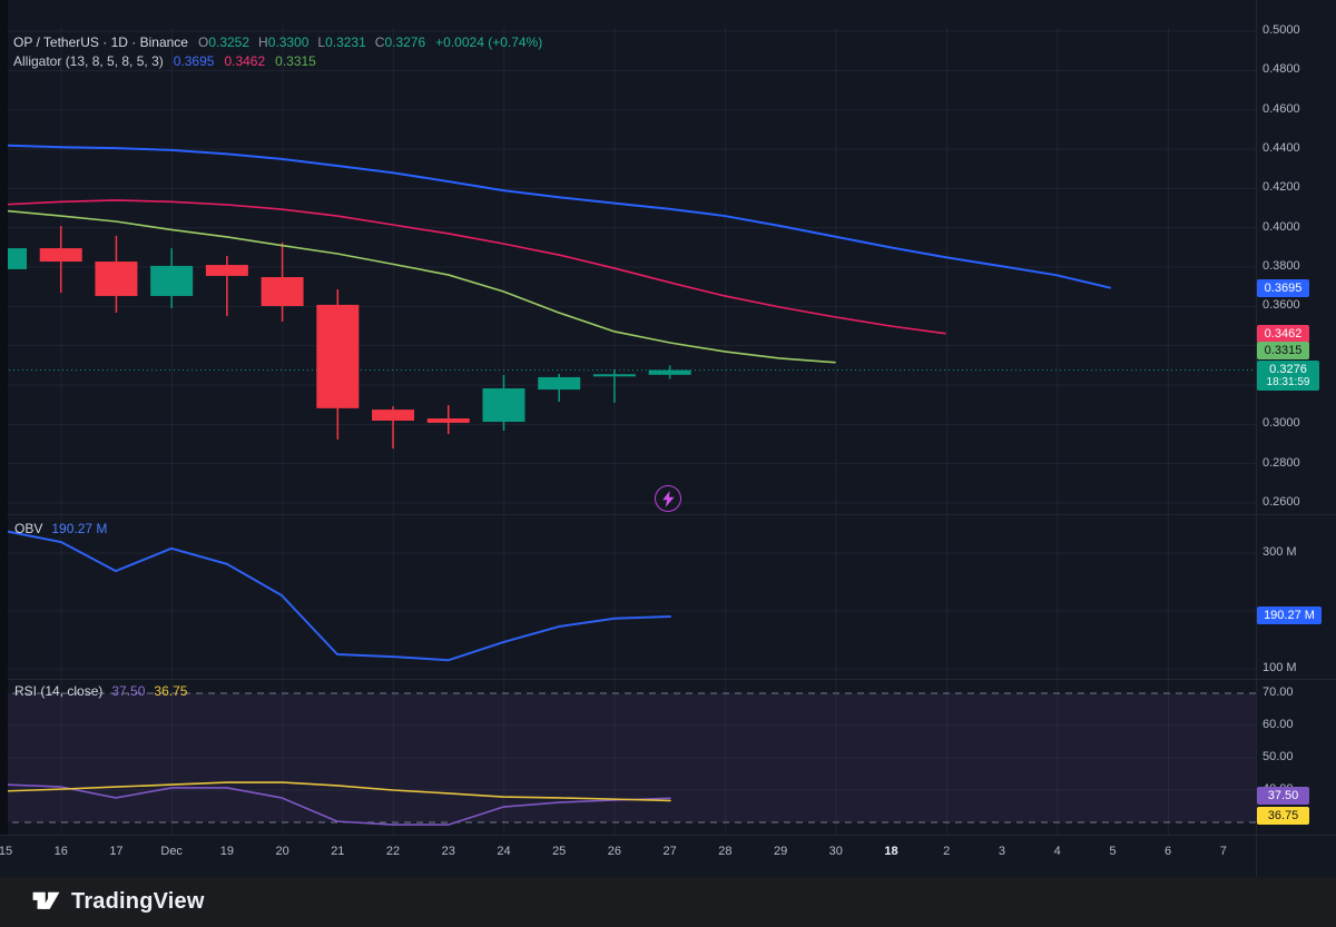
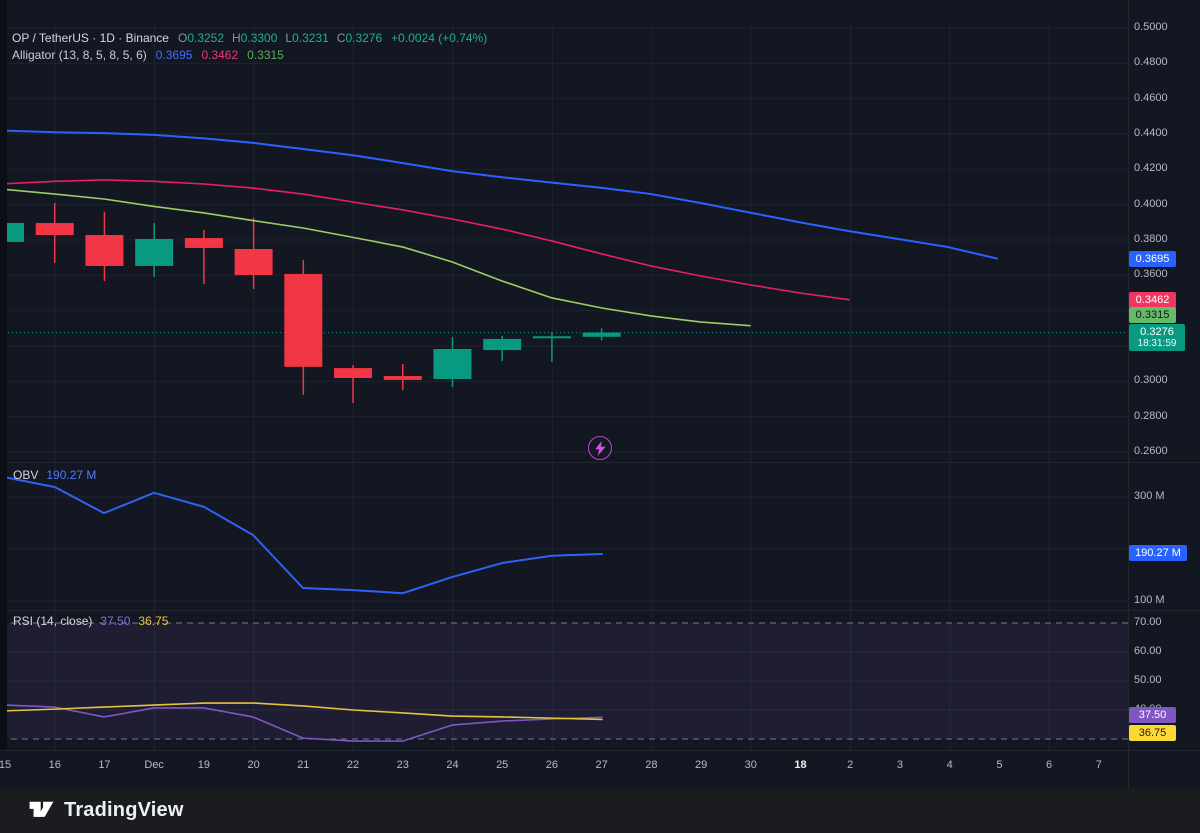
  OP / TetherUS · 1D · Binance
  O0.3252
  H0.3300
  L0.3231
  C0.3276
  +0.0024 (+0.74%)
- Alligator (13, 8, 5, 8, 5, 3)
+ Alligator (13, 8, 5, 8, 5, 6)
  0.3695
  0.3462
  0.3315
  OBV
  190.27 M
  RSI (14, close)
  37.50
  36.75
  0.5000
  0.4800
  0.4600
  0.4400
  0.4200
  0.4000
  0.3800
  0.3600
  0.3000
  0.2800
  0.2600
  300 M
  100 M
  70.00
  60.00
  50.00
  15
  16
  17
  Dec
  19
  20
  21
  22
  23
  24
  25
  26
  27
  28
  29
  30
  18
  2
  3
  4
  5
  6
  7
  0.3695
  0.3462
  0.3315
  0.3276
  18:31:59
  190.27 M
  37.50
  36.75
  TradingView
